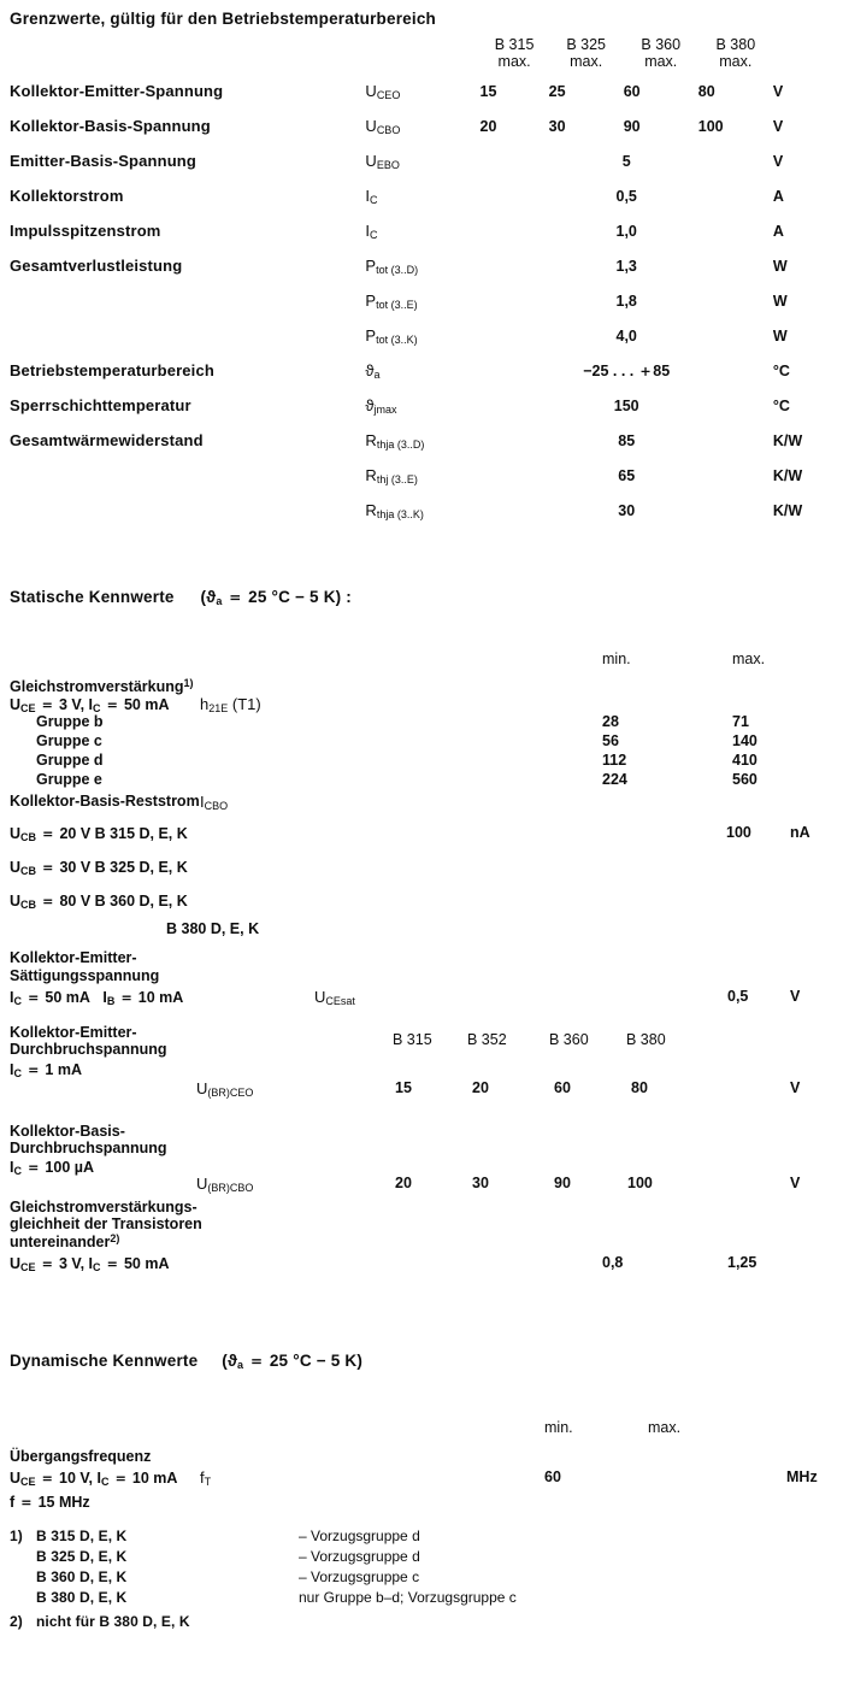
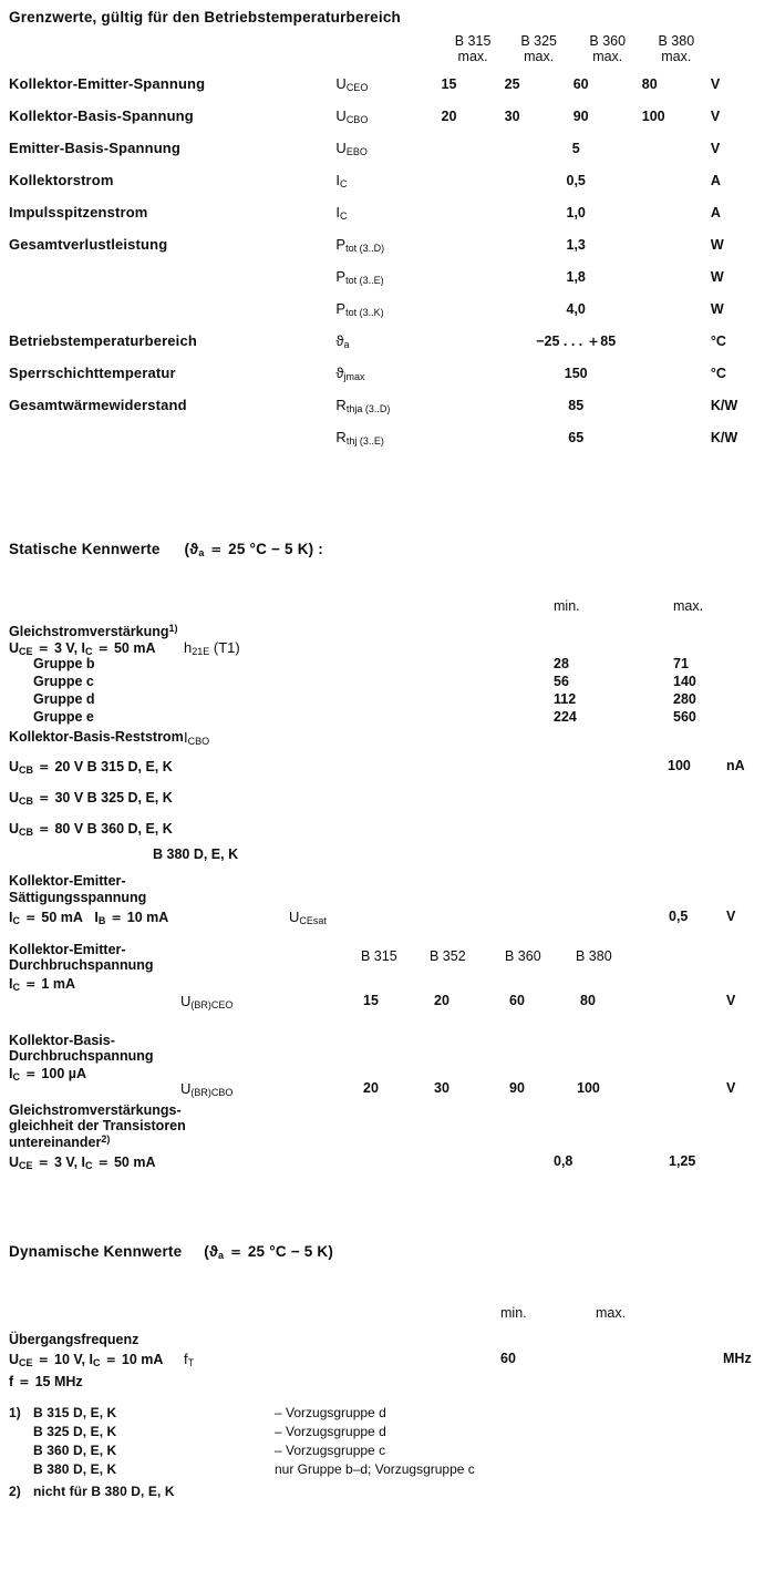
  Grenzwerte, gültig für den Betriebstemperaturbereich
  		B 315	B 325	B 360	B 380
  		max.	max.	max.	max.
  Kollektor-Emitter-Spannung	UCEO	15	25	60	80	V
  Kollektor-Basis-Spannung	UCBO	20	30	90	100	V
  Emitter-Basis-Spannung	UEBO	5	V
  Kollektorstrom	IC	0,5	A
  Impulsspitzenstrom	IC	1,0	A
  Gesamtverlustleistung	Ptot (3..D)	1,3	W
  	Ptot (3..E)	1,8	W
  	Ptot (3..K)	4,0	W
  Betriebstemperaturbereich	ϑa	−25 . . . ＋85	°C
  Sperrschichttemperatur	ϑjmax	150	°C
  Gesamtwärmewiderstand	Rthja (3..D)	85	K/W
  	Rthj (3..E)	65	K/W
- 	Rthja (3..K)	30	K/W
  Statische Kennwerte (ϑa ＝ 25 °C − 5 K) :
  min.
  max.
  Gleichstromverstärkung1)
  UCE ＝ 3 V, IC ＝ 50 mA
  h21E (T1)
  Gruppe b
  28
  71
  Gruppe c
  56
  140
  Gruppe d
  112
- 410
+ 280
  Gruppe e
  224
  560
  Kollektor-Basis-Reststrom
  ICBO
  UCB ＝ 20 V B 315 D, E, K
  100
  nA
  UCB ＝ 30 V B 325 D, E, K
  UCB ＝ 80 V B 360 D, E, K
  B 380 D, E, K
  Kollektor-Emitter-
  Sättigungsspannung
  IC ＝ 50 mA IB ＝ 10 mA
  UCEsat
  0,5
  V
  Kollektor-Emitter-
  Durchbruchspannung
  B 315
  B 352
  B 360
  B 380
  IC ＝ 1 mA
  U(BR)CEO
  15
  20
  60
  80
  V
  Kollektor-Basis-
  Durchbruchspannung
  IC ＝ 100 µA
  U(BR)CBO
  20
  30
  90
  100
  V
  Gleichstromverstärkungs-
  gleichheit der Transistoren
  untereinander2)
  UCE ＝ 3 V, IC ＝ 50 mA
  0,8
  1,25
  Dynamische Kennwerte (ϑa ＝ 25 °C − 5 K)
  min.
  max.
  Übergangsfrequenz
  UCE ＝ 10 V, IC ＝ 10 mA
  fT
  60
  MHz
  f ＝ 15 MHz
  1)
  B 315 D, E, K
  – Vorzugsgruppe d
  B 325 D, E, K
  – Vorzugsgruppe d
  B 360 D, E, K
  – Vorzugsgruppe c
  B 380 D, E, K
  nur Gruppe b–d; Vorzugsgruppe c
  2)
  nicht für B 380 D, E, K
